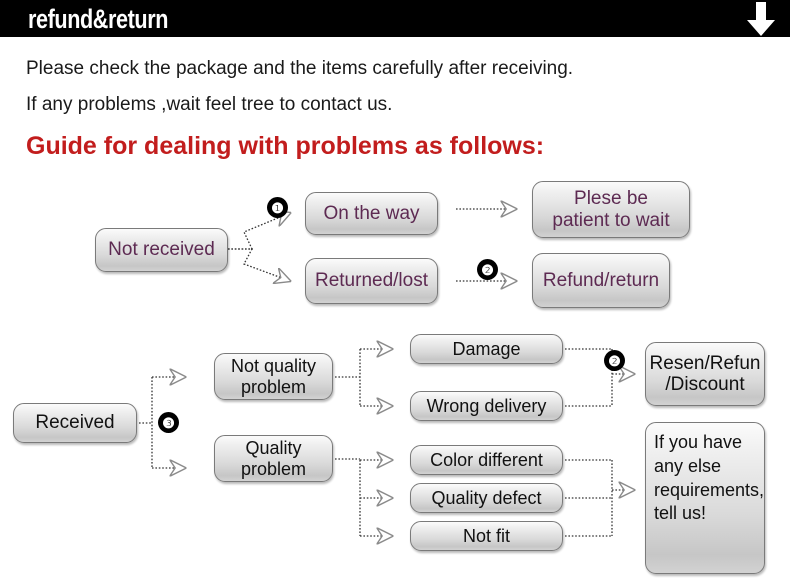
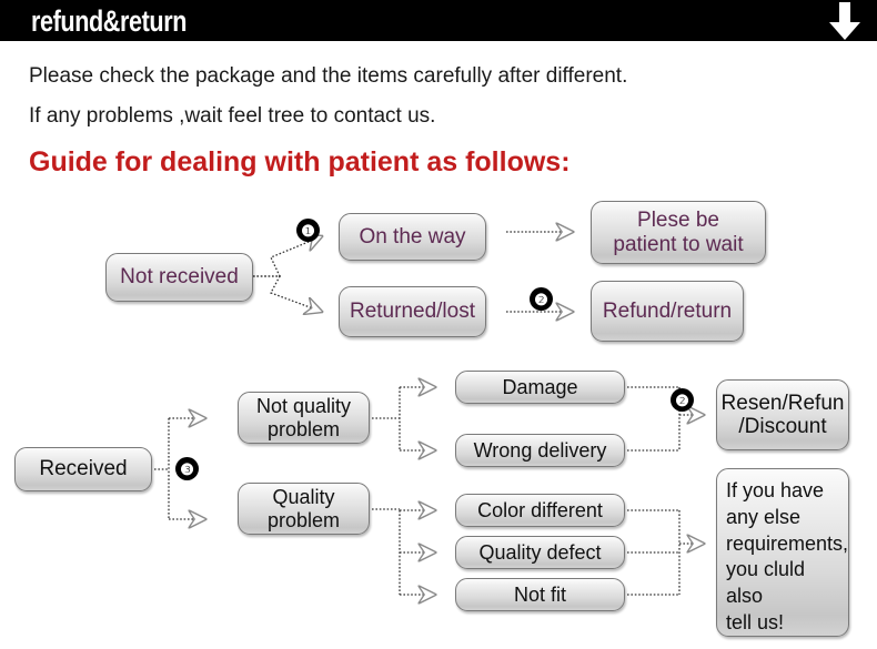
  refund&return
- Please check the package and the items carefully after receiving.
+ Please check the package and the items carefully after different.
  If any problems ,wait feel tree to contact us.
- Guide for dealing with problems as follows:
+ Guide for dealing with patient as follows:
  Not received
  ❶
  On the way
  Returned/lost
  ❷
  Plese be
  patient to wait
  Refund/return
  Received
  ❸
  Not quality
  problem
  Quality
  problem
  Damage
  Wrong delivery
  Color different
  Quality defect
  Not fit
  ❷
  Resen/Refun
  /Discount
  If you have
  any else
  requirements,
+ you cluld also
  tell us!
